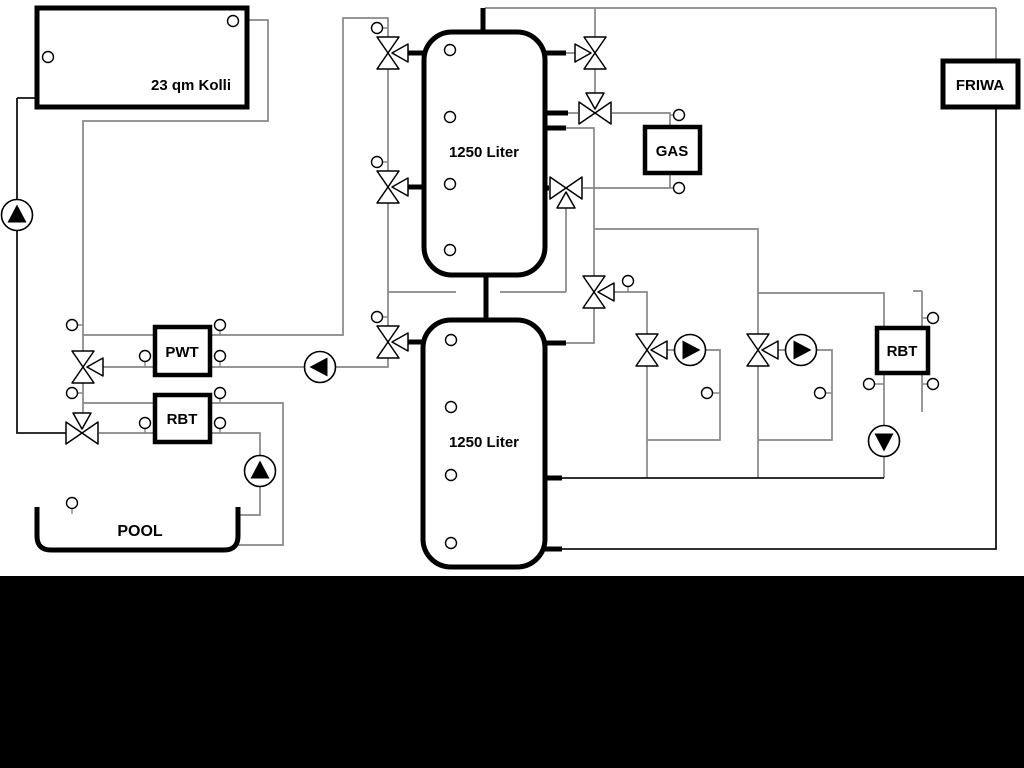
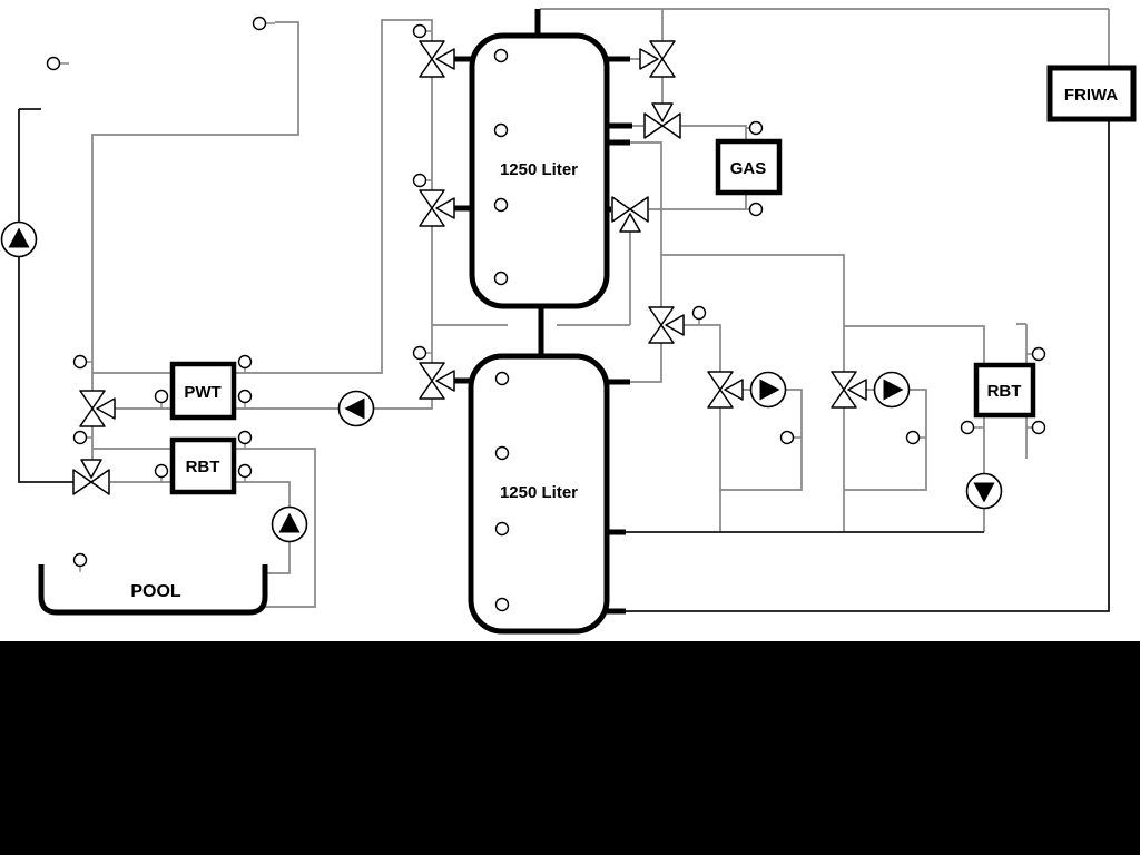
- 23 qm Kolli
  1250 Liter
  1250 Liter
  GAS
  FRIWA
  PWT
  RBT
  RBT
  POOL
